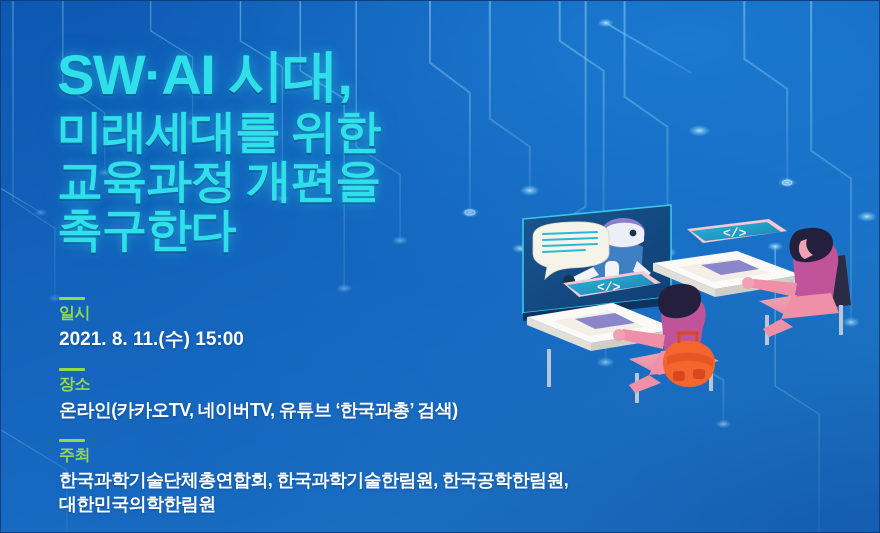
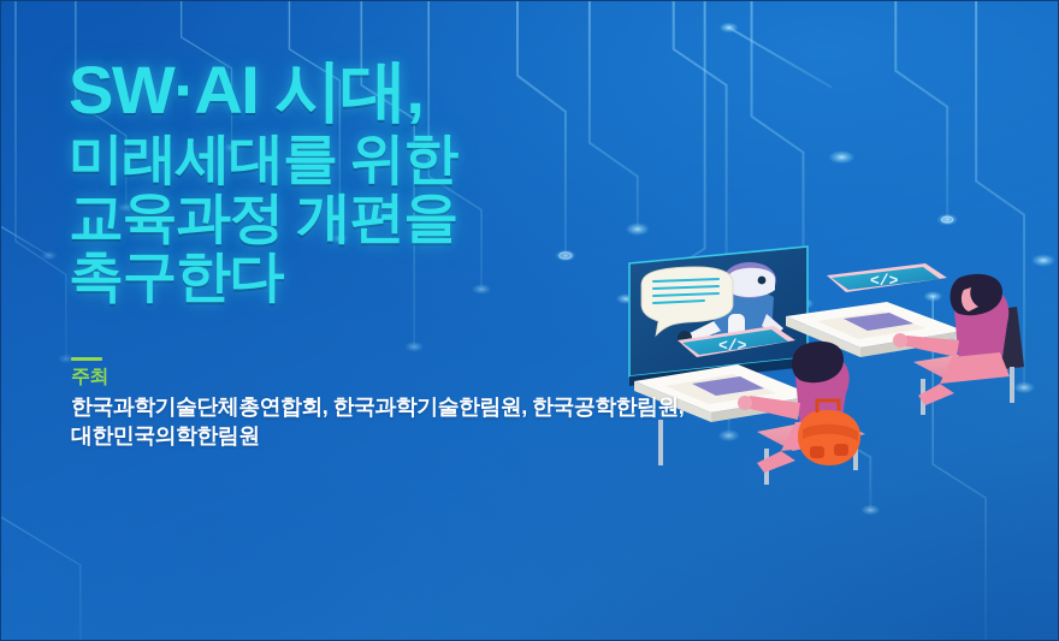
  </>
  </>
  SW·AI 시대,
  미래세대를 위한
  교육과정 개편을
  촉구한다
- 일시
- 2021. 8. 11.(수) 15:00
- 장소
- 온라인(카카오TV, 네이버TV, 유튜브 ‘한국과총’ 검색)
  주최
  한국과학기술단체총연합회, 한국과학기술한림원, 한국공학한림원,
  대한민국의학한림원
